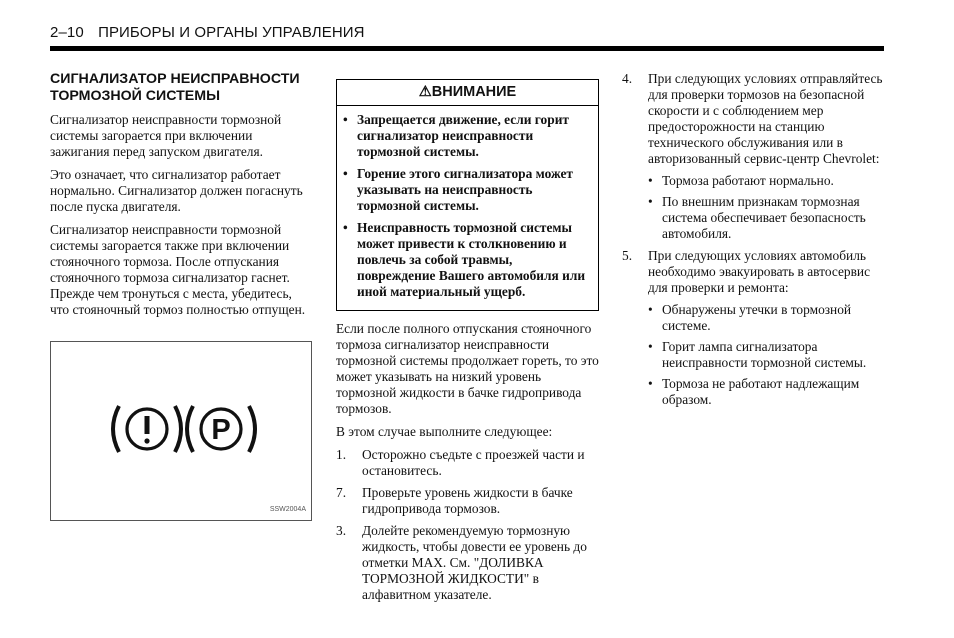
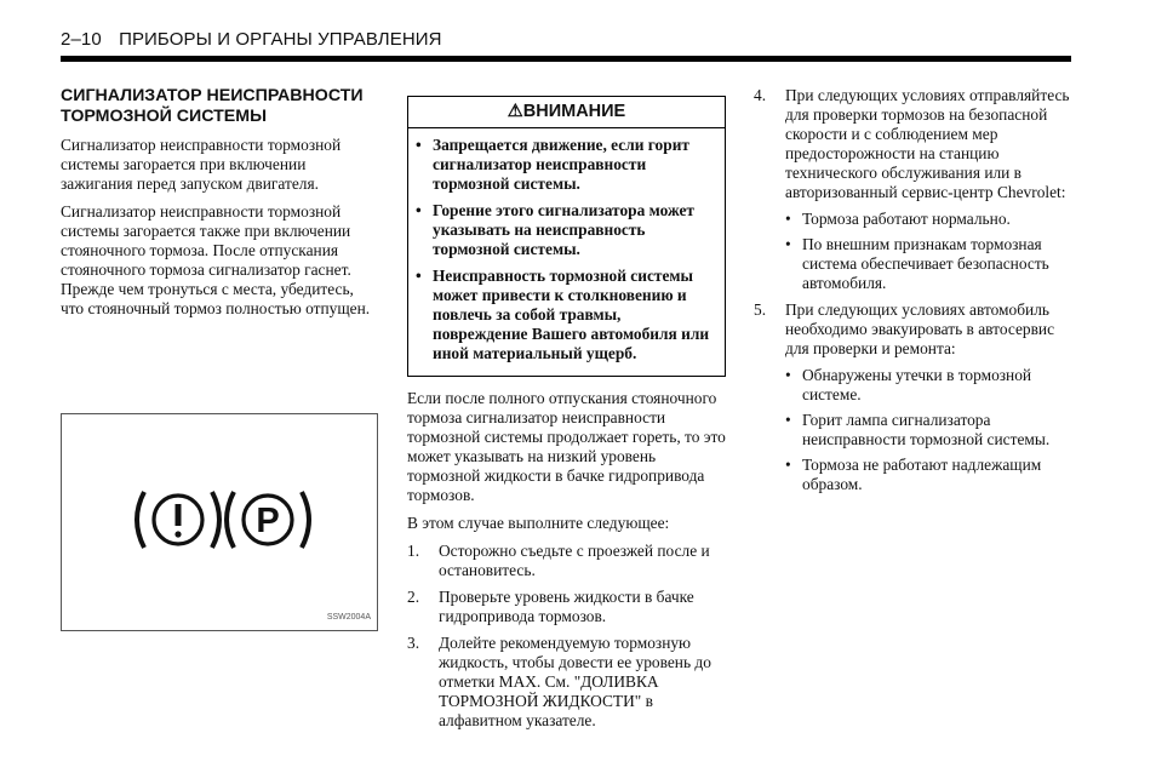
  2–10 ПРИБОРЫ И ОРГАНЫ УПРАВЛЕНИЯ
  СИГНАЛИЗАТОР НЕИСПРАВНОСТИ ТОРМОЗНОЙ СИСТЕМЫ
  Сигнализатор неисправности тормозной системы загорается при включении зажигания перед запуском двигателя.
- Это означает, что сигнализатор работает нормально. Сигнализатор должен погаснуть после пуска двигателя.
  Сигнализатор неисправности тормозной системы загорается также при включении стояночного тормоза. После отпускания стояночного тормоза сигнализатор гаснет. Прежде чем тронуться с места, убедитесь, что стояночный тормоз полностью отпущен.
  P
  ⚠ВНИМАНИЕ
  Запрещается движение, если горит сигнализатор неисправности тормозной системы.
  Горение этого сигнализатора может указывать на неисправность тормозной системы.
  Неисправность тормозной системы может привести к столкновению и повлечь за собой травмы, повреждение Вашего автомобиля или иной материальный ущерб.
  Если после полного отпускания стояночного тормоза сигнализатор неисправности тормозной системы продолжает гореть, то это может указывать на низкий уровень тормозной жидкости в бачке гидропривода тормозов.
  В этом случае выполните следующее:
  1.
- Осторожно съедьте с проезжей части и остановитесь.
+ Осторожно съедьте с проезжей после и остановитесь.
- 7.
+ 2.
  Проверьте уровень жидкости в бачке гидропривода тормозов.
  3.
  Долейте рекомендуемую тормозную жидкость, чтобы довести ее уровень до отметки MAX. См. "ДОЛИВКА ТОРМОЗНОЙ ЖИДКОСТИ" в алфавитном указателе.
  4.
  При следующих условиях отправляйтесь для проверки тормозов на безопасной скорости и с соблюдением мер предосторожности на станцию технического обслуживания или в авторизованный сервис-центр Chevrolet:
  Тормоза работают нормально.
  По внешним признакам тормозная система обеспечивает безопасность автомобиля.
  5.
  При следующих условиях автомобиль необходимо эвакуировать в автосервис для проверки и ремонта:
  Обнаружены утечки в тормозной системе.
  Горит лампа сигнализатора неисправности тормозной системы.
  Тормоза не работают надлежащим образом.
